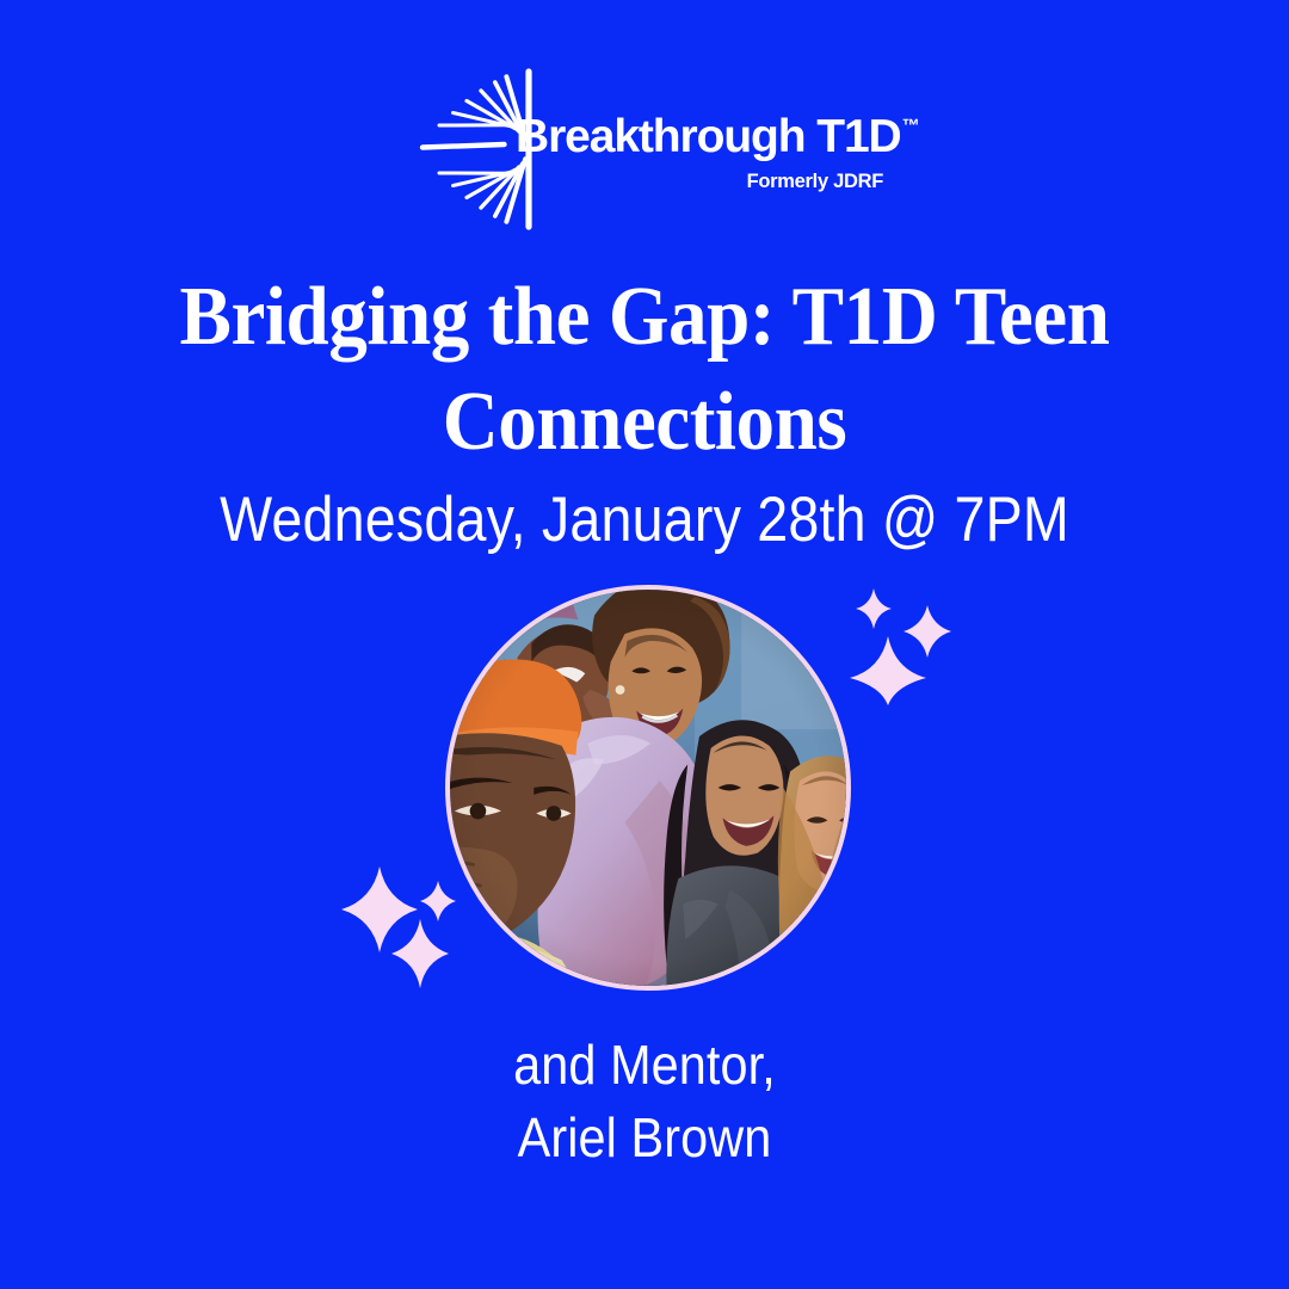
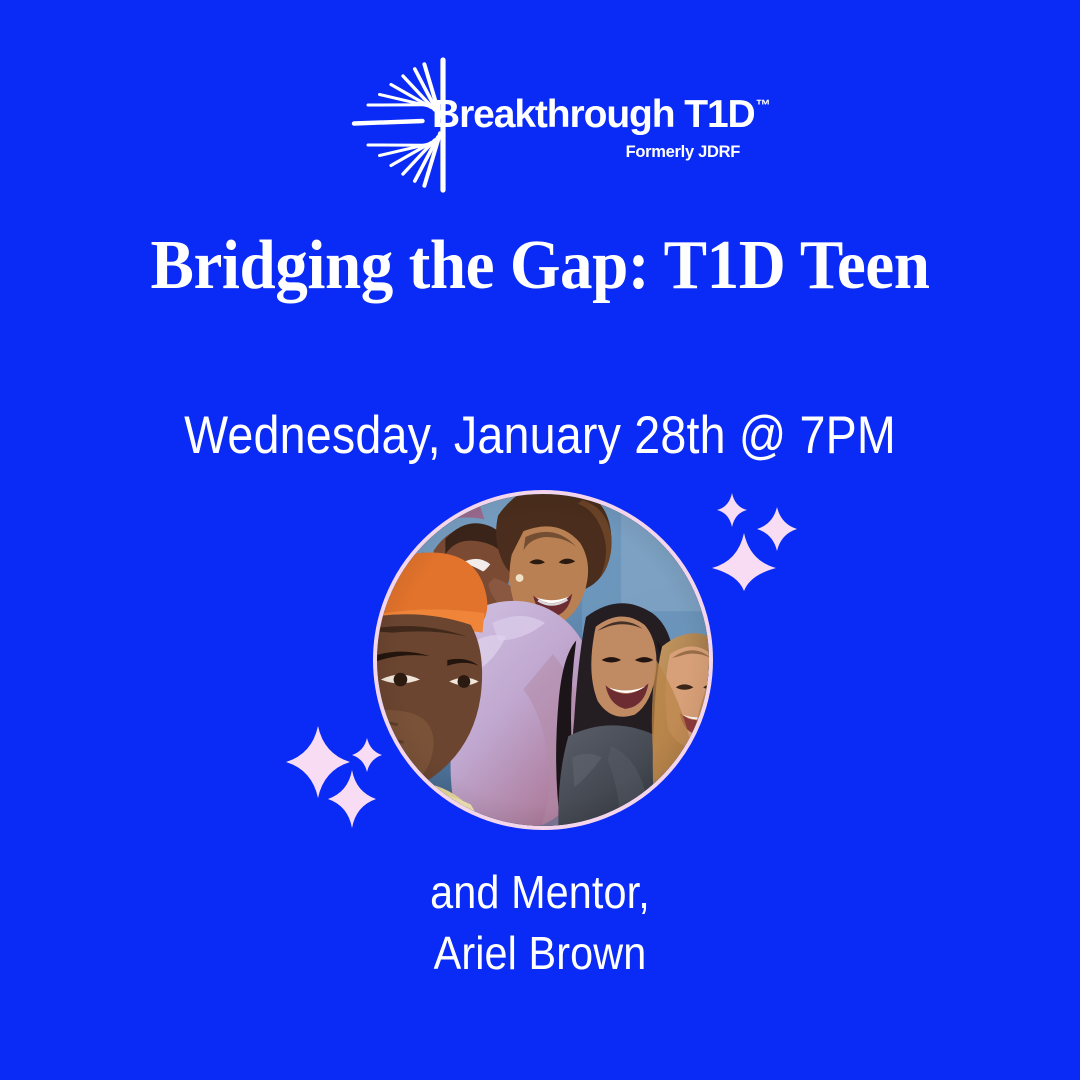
  Breakthrough T1D™
  Formerly JDRF
  Bridging the Gap: T1D Teen
- Connections
  Wednesday, January 28th @ 7PM
  and Mentor,
  Ariel Brown
